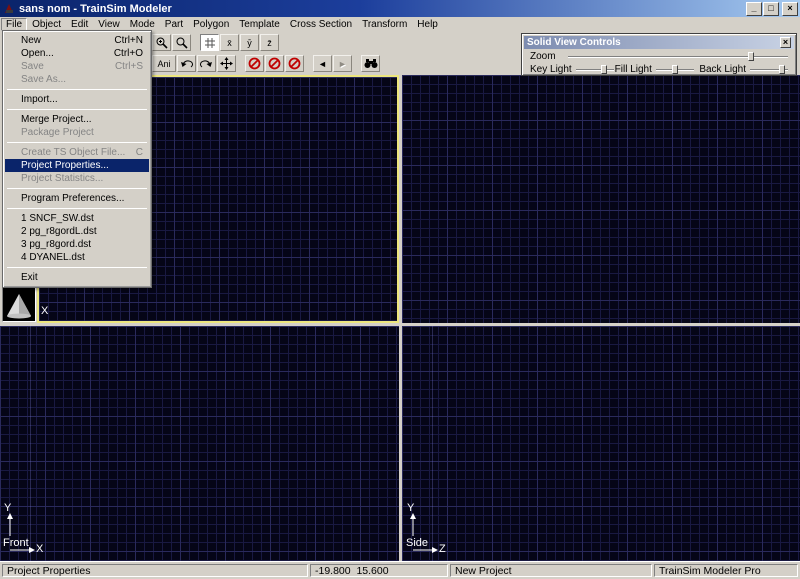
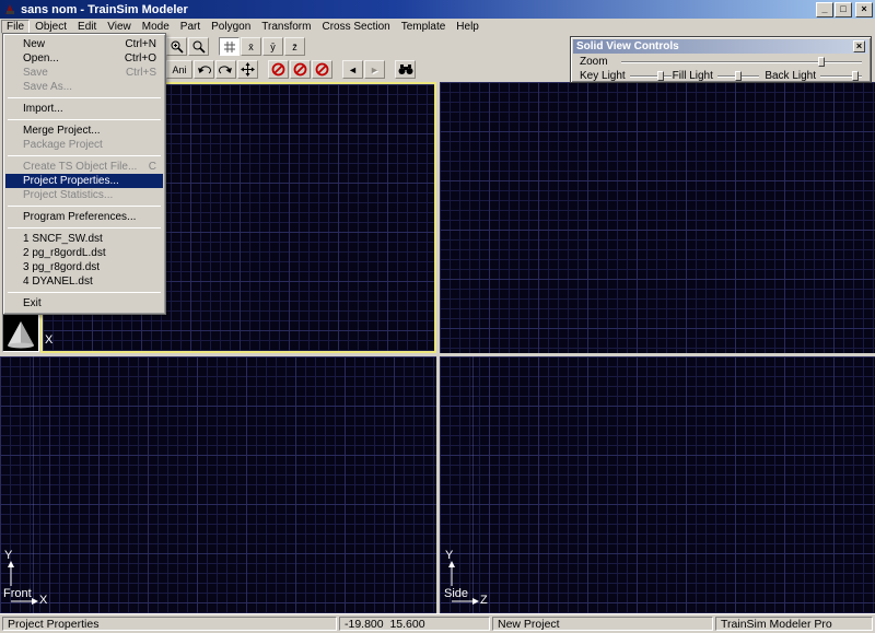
  sans nom - TrainSim Modeler
  _
  □
  ×
  File
  Object
  Edit
  View
  Mode
  Part
  Polygon
- Template
+ Transform
  Cross Section
- Transform
+ Template
  Help
  x̄
  ȳ
  z̄
  Ani
  ◄
  ►
  X
  Y
  Front
  X
  Y
  Side
  Z
  New
  Ctrl+N
  Open...
  Ctrl+O
  Save
  Ctrl+S
  Save As...
  Import...
  Merge Project...
  Package Project
  Create TS Object File...
  C
  Project Properties...
  Project Statistics...
  Program Preferences...
  1 SNCF_SW.dst
  2 pg_r8gordL.dst
  3 pg_r8gord.dst
  4 DYANEL.dst
  Exit
  Solid View Controls
  ×
  Zoom
  Key Light
  Fill Light
  Back Light
  Project Properties
  -19.800 15.600
  New Project
  TrainSim Modeler Pro
